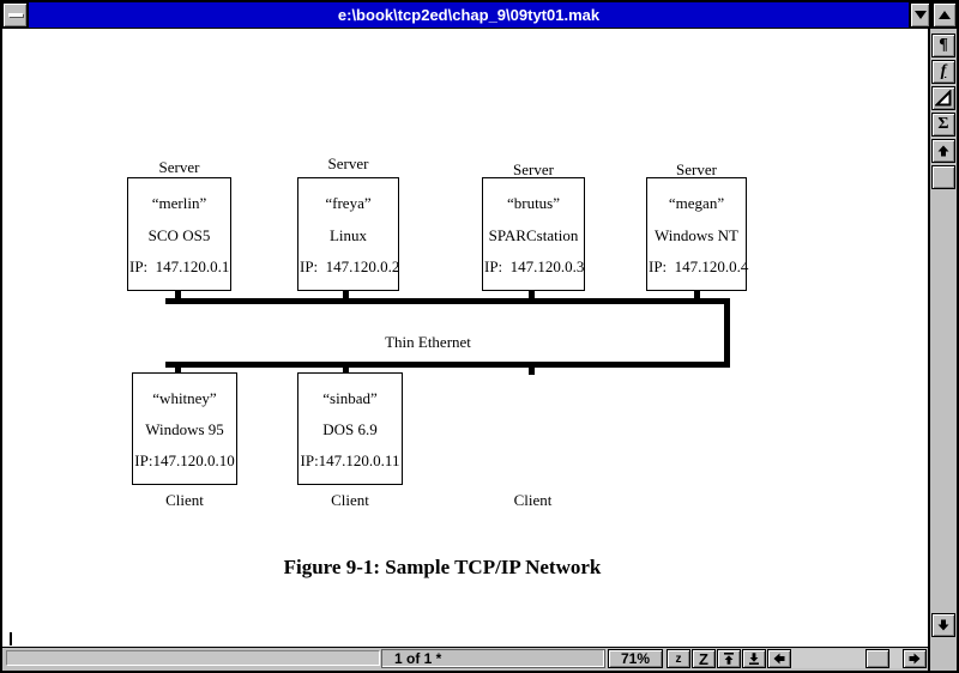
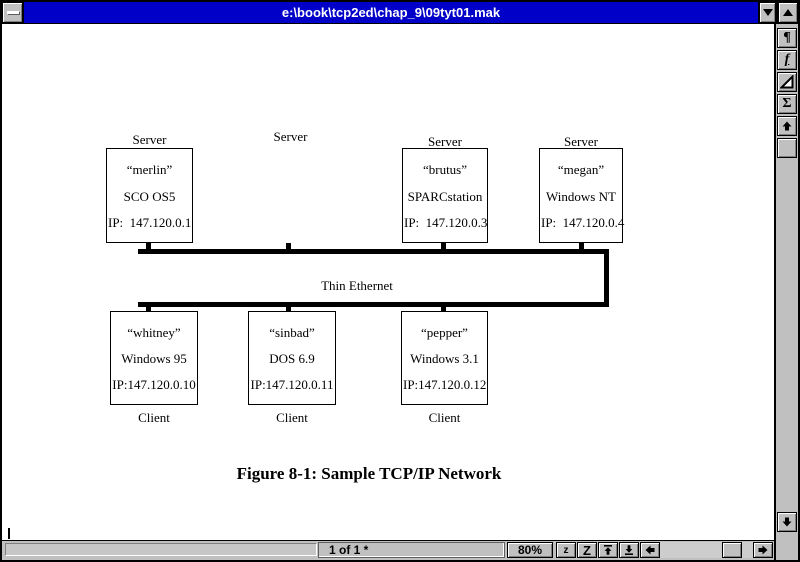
  e:\book\tcp2ed\chap_9\09tyt01.mak
  Server
  Server
  Server
  Server
  “merlin”
  SCO OS5
  IP: 147.120.0.1
- “freya”
- Linux
- IP: 147.120.0.2
  “brutus”
  SPARCstation
  IP: 147.120.0.3
  “megan”
  Windows NT
  IP: 147.120.0.4
  Thin Ethernet
  “whitney”
  Windows 95
  IP:147.120.0.10
  “sinbad”
  DOS 6.9
  IP:147.120.0.11
+ “pepper”
+ Windows 3.1
+ IP:147.120.0.12
  Client
  Client
  Client
- Figure 9-1: Sample TCP/IP Network
+ Figure 8-1: Sample TCP/IP Network
  ¶
  f
  Σ
  1 of 1 *
- 71%
+ 80%
  z
  Z
